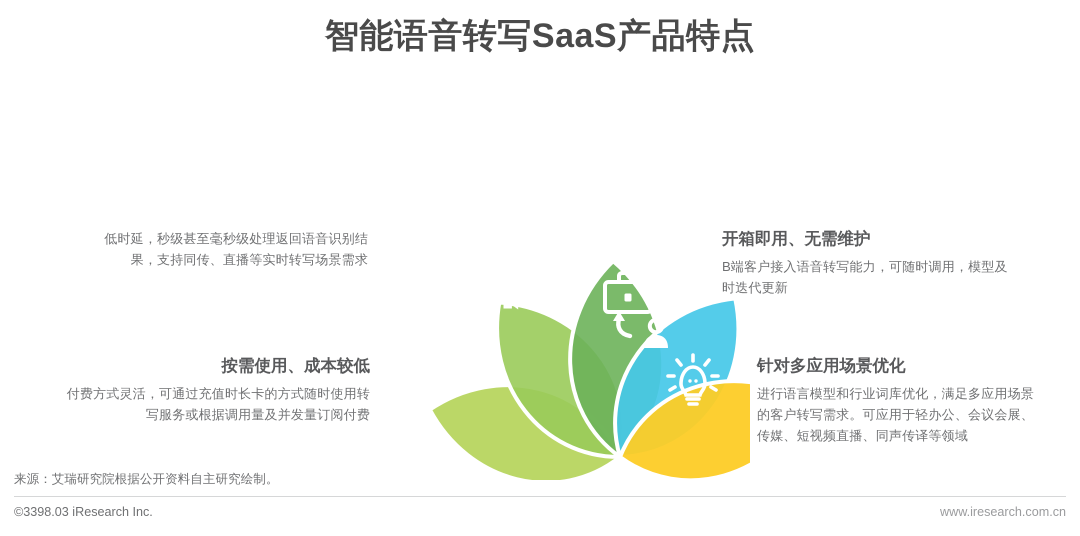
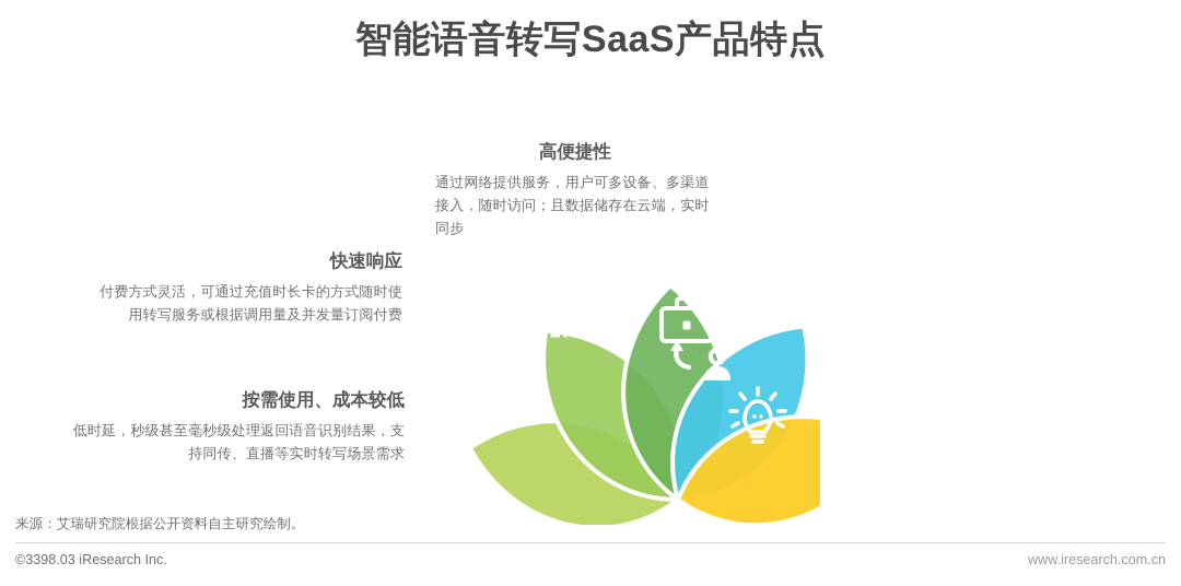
  智能语音转写SaaS产品特点
+ 高便捷性
+ 通过网络提供服务，用户可多设备、多渠道接入，随时访问；且数据储存在云端，实时同步
+ 快速响应
- 低时延，秒级甚至毫秒级处理返回语音识别结果，支持同传、直播等实时转写场景需求
+ 付费方式灵活，可通过充值时长卡的方式随时使用转写服务或根据调用量及并发量订阅付费
  按需使用、成本较低
- 付费方式灵活，可通过充值时长卡的方式随时使用转写服务或根据调用量及并发量订阅付费
+ 低时延，秒级甚至毫秒级处理返回语音识别结果，支持同传、直播等实时转写场景需求
- 开箱即用、无需维护
- B端客户接入语音转写能力，可随时调用，模型及时迭代更新
- 针对多应用场景优化
- 进行语言模型和行业词库优化，满足多应用场景的客户转写需求。可应用于轻办公、会议会展、传媒、短视频直播、同声传译等领域
  来源：艾瑞研究院根据公开资料自主研究绘制。
  ©3398.03 iResearch Inc.
  www.iresearch.com.cn
